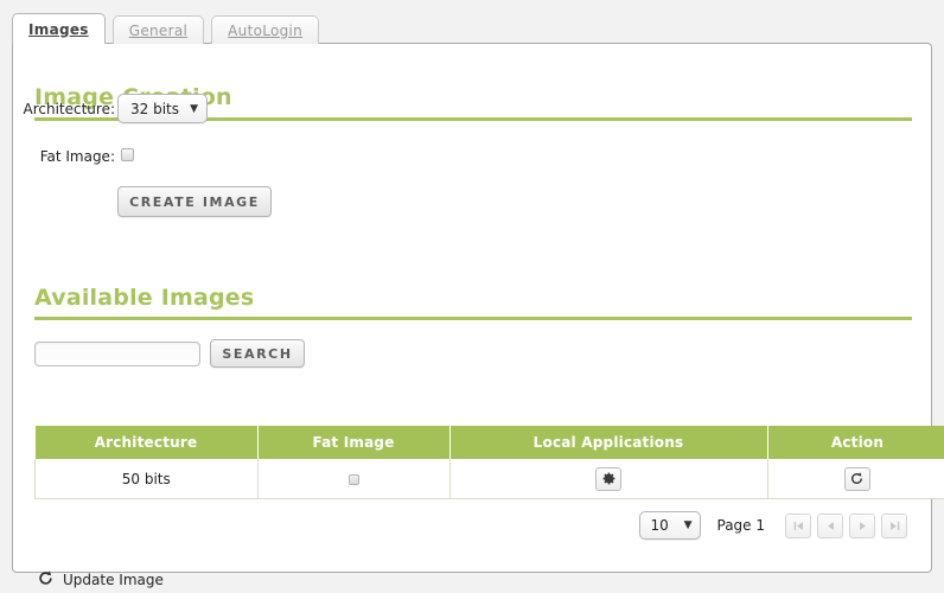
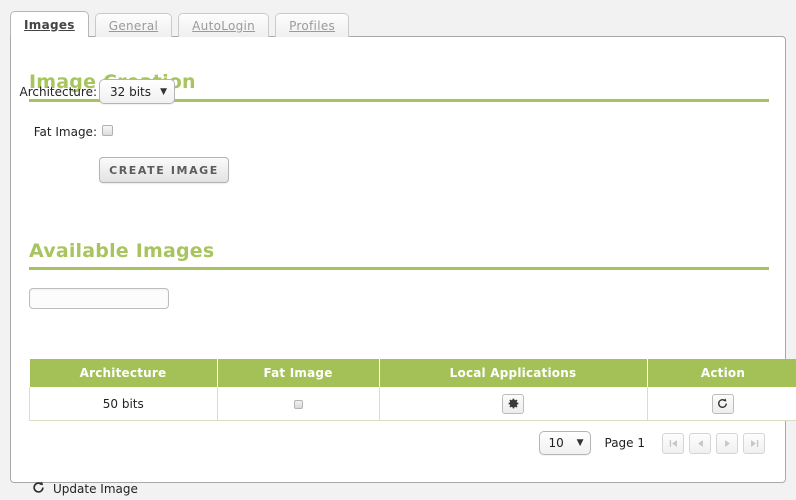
  Images
  General
  AutoLogin
+ Profiles
  Architecture:
  32 bits
  ▼
  Fat Image:
  CREATE IMAGE
  Available Images
- SEARCH
  Architecture	Fat Image	Local Applications	Action
  50 bits
  10
  ▼
  Page 1
  Update Image
